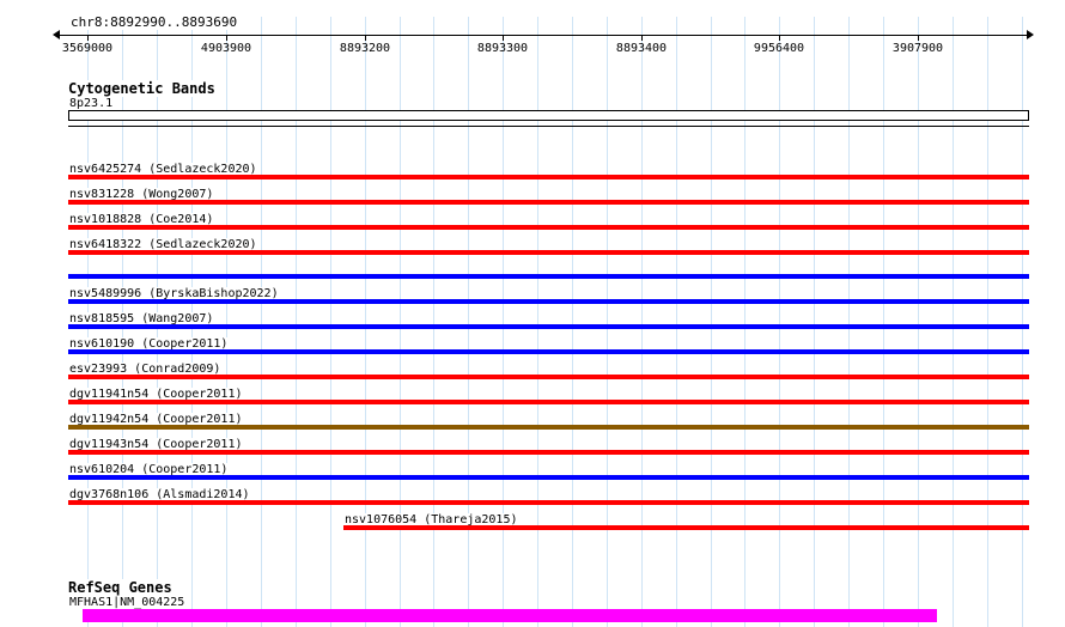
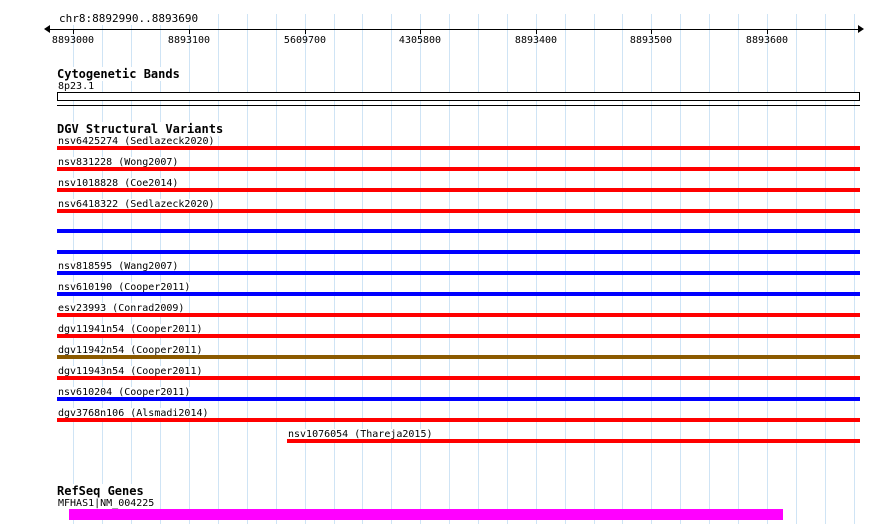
  chr8:8892990..8893690
- 3569000
+ 8893000
- 4903900
+ 8893100
- 8893200
+ 5609700
- 8893300
+ 4305800
  8893400
- 9956400
+ 8893500
- 3907900
+ 8893600
  Cytogenetic Bands
  8p23.1
+ DGV Structural Variants
  nsv6425274 (Sedlazeck2020)
  nsv831228 (Wong2007)
  nsv1018828 (Coe2014)
  nsv6418322 (Sedlazeck2020)
- nsv5489996 (ByrskaBishop2022)
  nsv818595 (Wang2007)
  nsv610190 (Cooper2011)
  esv23993 (Conrad2009)
  dgv11941n54 (Cooper2011)
  dgv11942n54 (Cooper2011)
  dgv11943n54 (Cooper2011)
  nsv610204 (Cooper2011)
  dgv3768n106 (Alsmadi2014)
  nsv1076054 (Thareja2015)
  RefSeq Genes
  MFHAS1|NM_004225
